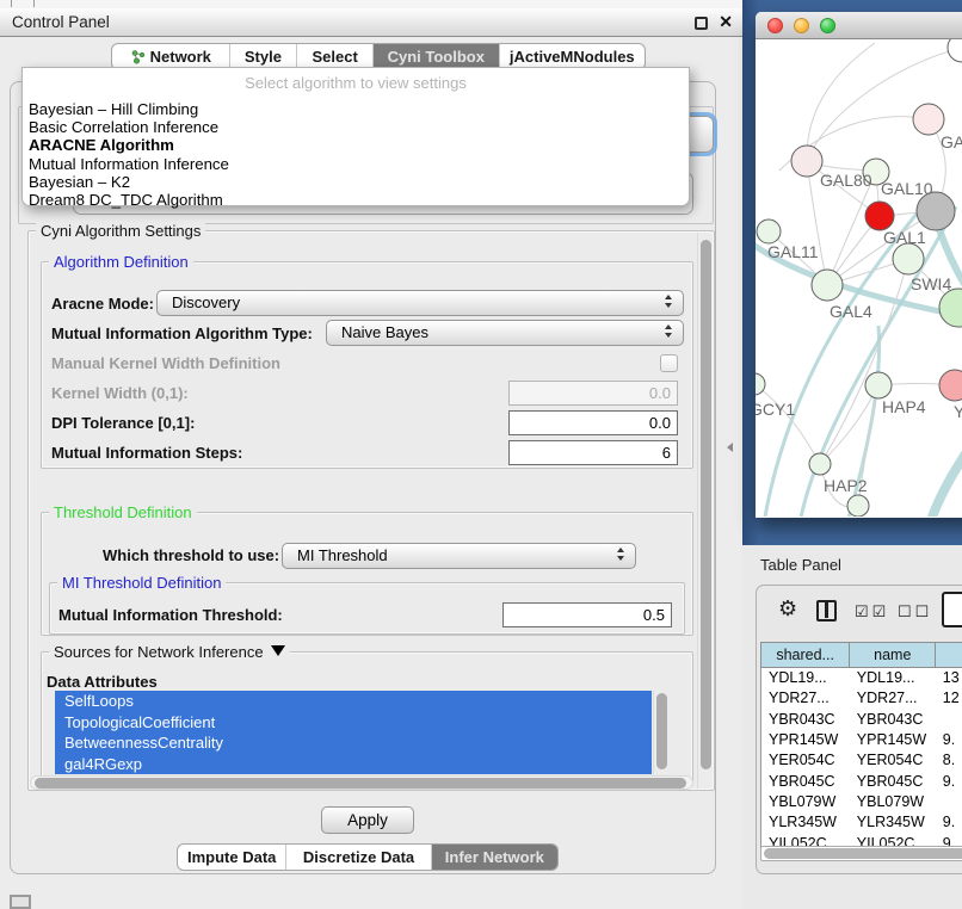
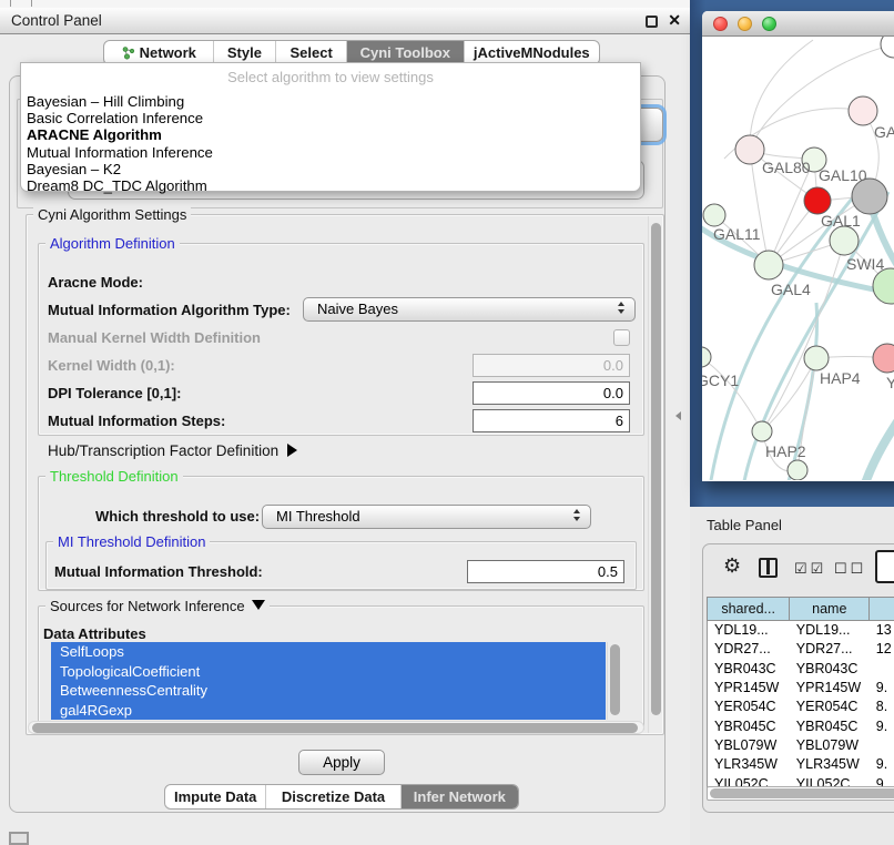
  Control Panel
  ✕
  Network
  Style
  Select
  Cyni Toolbox
  jActiveMNodules
  Cyni Algorithm Settings
  Algorithm Definition
  Aracne Mode:
- Discovery
  Mutual Information Algorithm Type:
  Naive Bayes
  Manual Kernel Width Definition
  Kernel Width (0,1):
  0.0
  DPI Tolerance [0,1]:
  0.0
  Mutual Information Steps:
  6
+ Hub/Transcription Factor Definition
  Threshold Definition
  Which threshold to use:
  MI Threshold
  MI Threshold Definition
  Mutual Information Threshold:
  0.5
  Sources for Network Inference
  Data Attributes
  SelfLoops
  TopologicalCoefficient
  BetweennessCentrality
  gal4RGexp
  Apply
  Select algorithm to view settings
  Bayesian – Hill Climbing
  Basic Correlation Inference
  ARACNE Algorithm
  Mutual Information Inference
  Bayesian – K2
  Dream8 DC_TDC Algorithm
  Impute Data
  Discretize Data
  Infer Network
  GAL80
  GAL10
  GAL1
  GAL11
  SWI4
  GAL4
  GCY1
  HAP4
  Y
  HAP2
  Table Panel
  ⚙
  ☑☑
  ☐☐
  shared...	name
  YDL19...	YDL19...	13
  YDR27...	YDR27...	12
  YBR043C	YBR043C
  YPR145W	YPR145W	9.
  YER054C	YER054C	8.
  YBR045C	YBR045C	9.
  YBL079W	YBL079W
  YLR345W	YLR345W	9.
  YIL052C	YIL052C	9.
